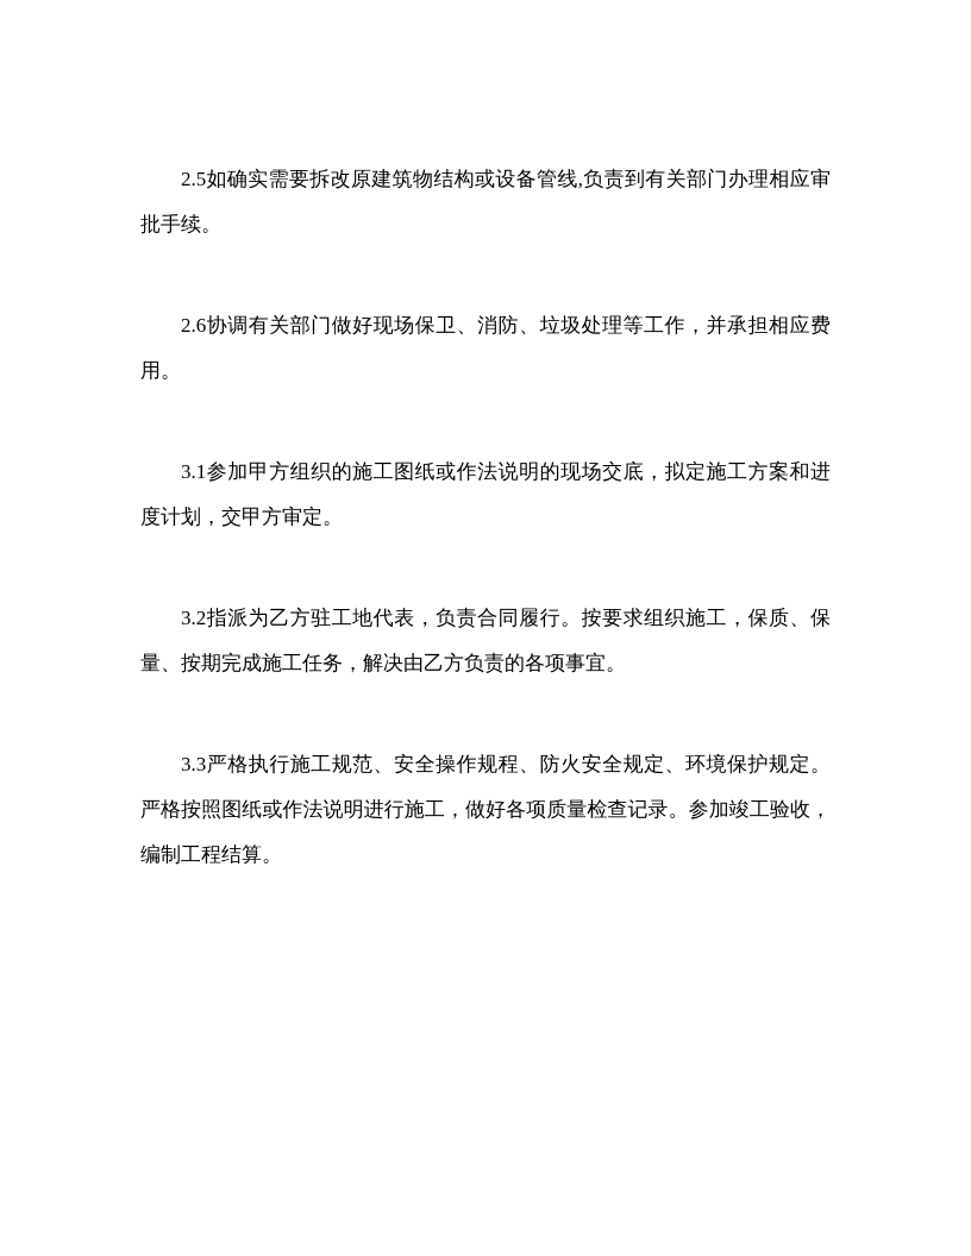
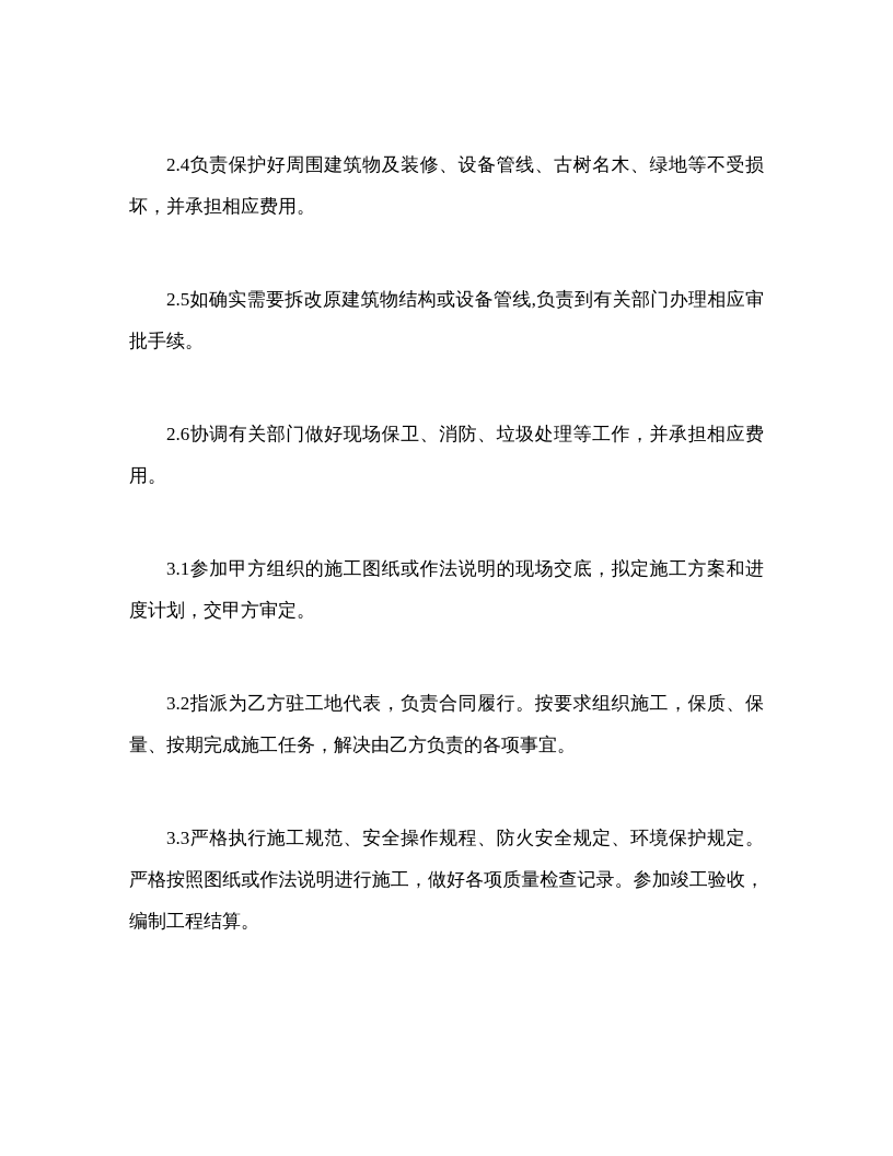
+ 2.4负责保护好周围建筑物及装修、设备管线、古树名木、绿地等不受损坏，并承担相应费用。
  2.5如确实需要拆改原建筑物结构或设备管线,负责到有关部门办理相应审批手续。
  2.6协调有关部门做好现场保卫、消防、垃圾处理等工作，并承担相应费用。
  3.1参加甲方组织的施工图纸或作法说明的现场交底，拟定施工方案和进度计划，交甲方审定。
  3.2指派为乙方驻工地代表，负责合同履行。按要求组织施工，保质、保量、按期完成施工任务，解决由乙方负责的各项事宜。
  3.3严格执行施工规范、安全操作规程、防火安全规定、环境保护规定。严格按照图纸或作法说明进行施工，做好各项质量检查记录。参加竣工验收，编制工程结算。
